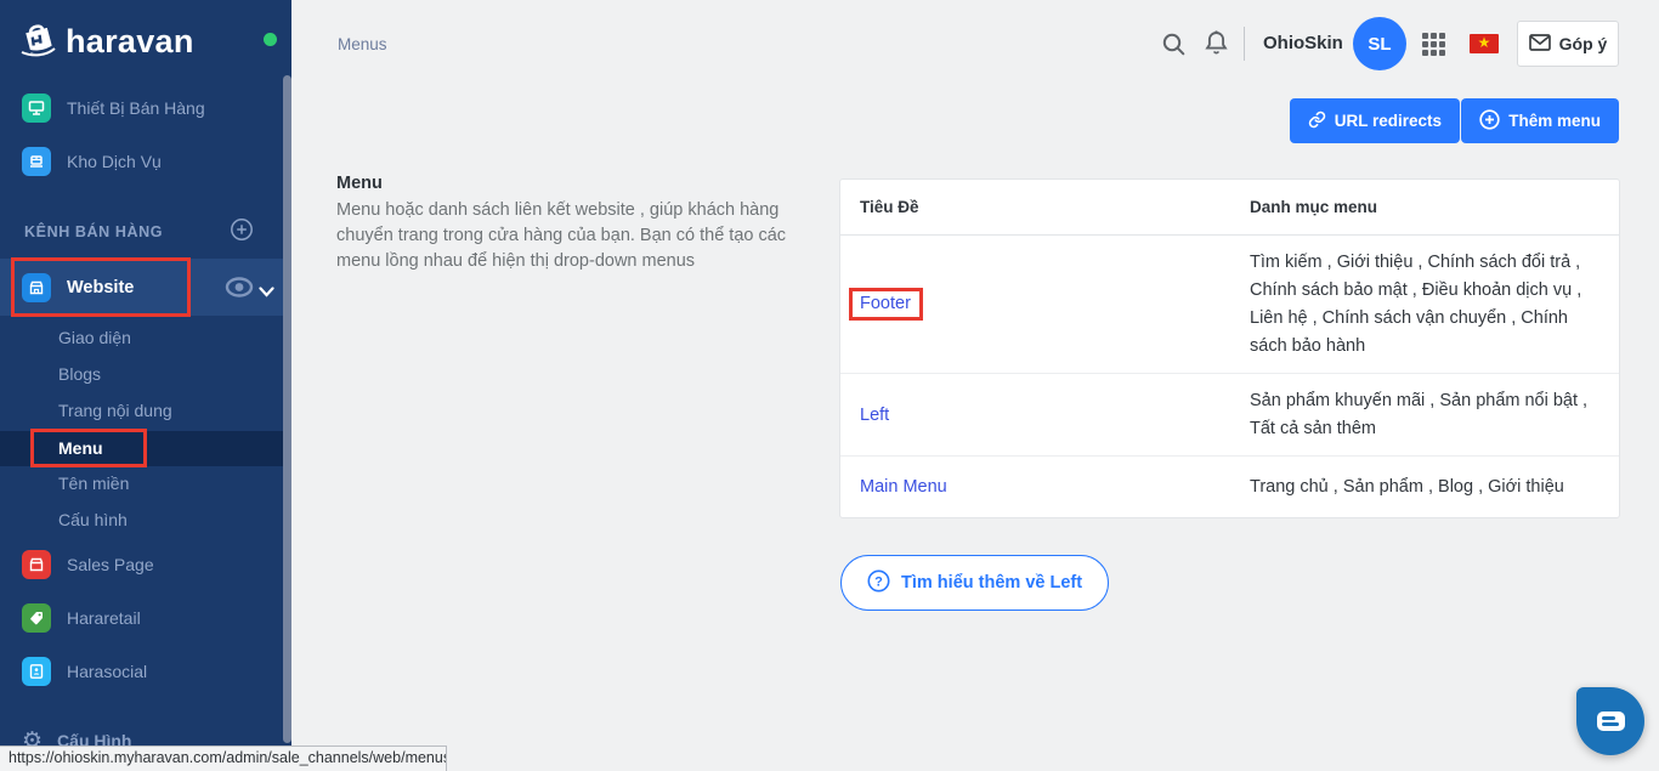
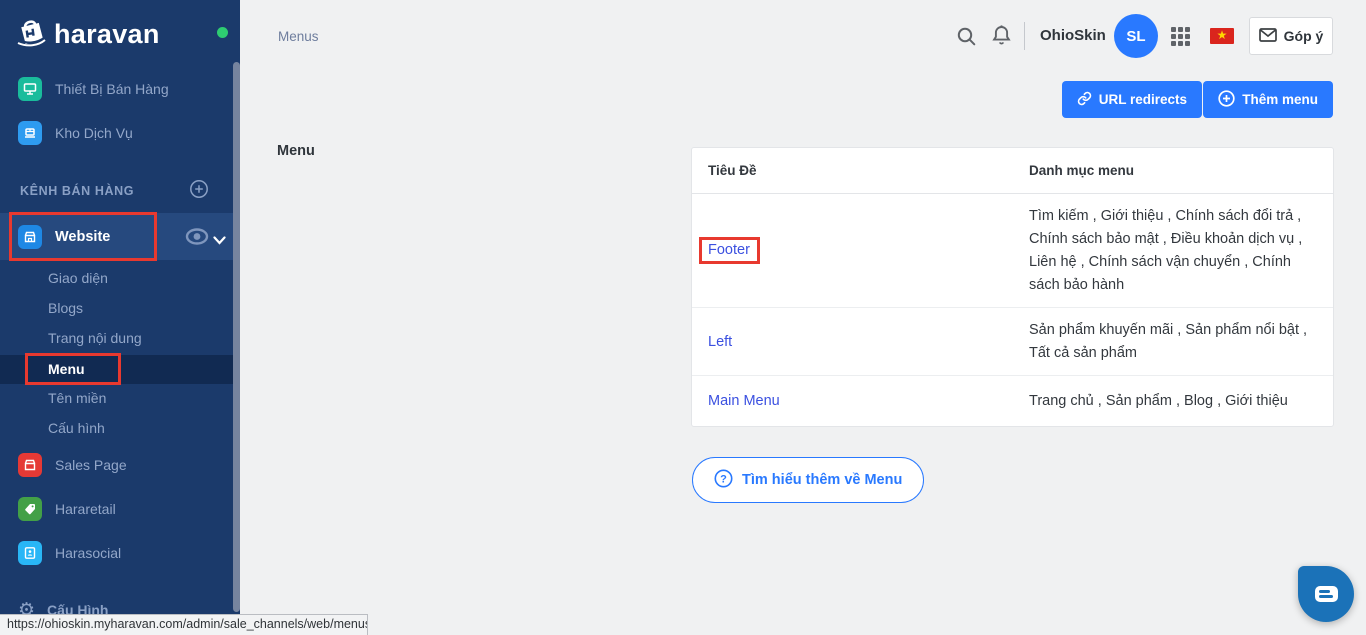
  haravan
  Thiết Bị Bán Hàng
  Kho Dịch Vụ
  KÊNH BÁN HÀNG
  Website
  Giao diện
  Blogs
  Trang nội dung
  Menu
  Tên miền
  Cấu hình
  Sales Page
  Hararetail
  Harasocial
  ⚙
  Cấu Hình
  Menus
  OhioSkin
  SL
  ★
  Góp ý
  URL redirects
  Thêm menu
  Menu
- Menu hoặc danh sách liên kết website , giúp khách hàng chuyển trang trong cửa hàng của bạn. Bạn có thể tạo các menu lồng nhau để hiện thị drop-down menus
  Tiêu Đề
  Danh mục menu
  Footer
  Tìm kiếm , Giới thiệu , Chính sách đổi trả , Chính sách bảo mật , Điều khoản dịch vụ , Liên hệ , Chính sách vận chuyển , Chính sách bảo hành
  Left
- Sản phẩm khuyến mãi , Sản phẩm nổi bật , Tất cả sản thêm
+ Sản phẩm khuyến mãi , Sản phẩm nổi bật , Tất cả sản phẩm
  Main Menu
  Trang chủ , Sản phẩm , Blog , Giới thiệu
  ?
- Tìm hiểu thêm về Left
+ Tìm hiểu thêm về Menu
  https://ohioskin.myharavan.com/admin/sale_channels/web/menus
